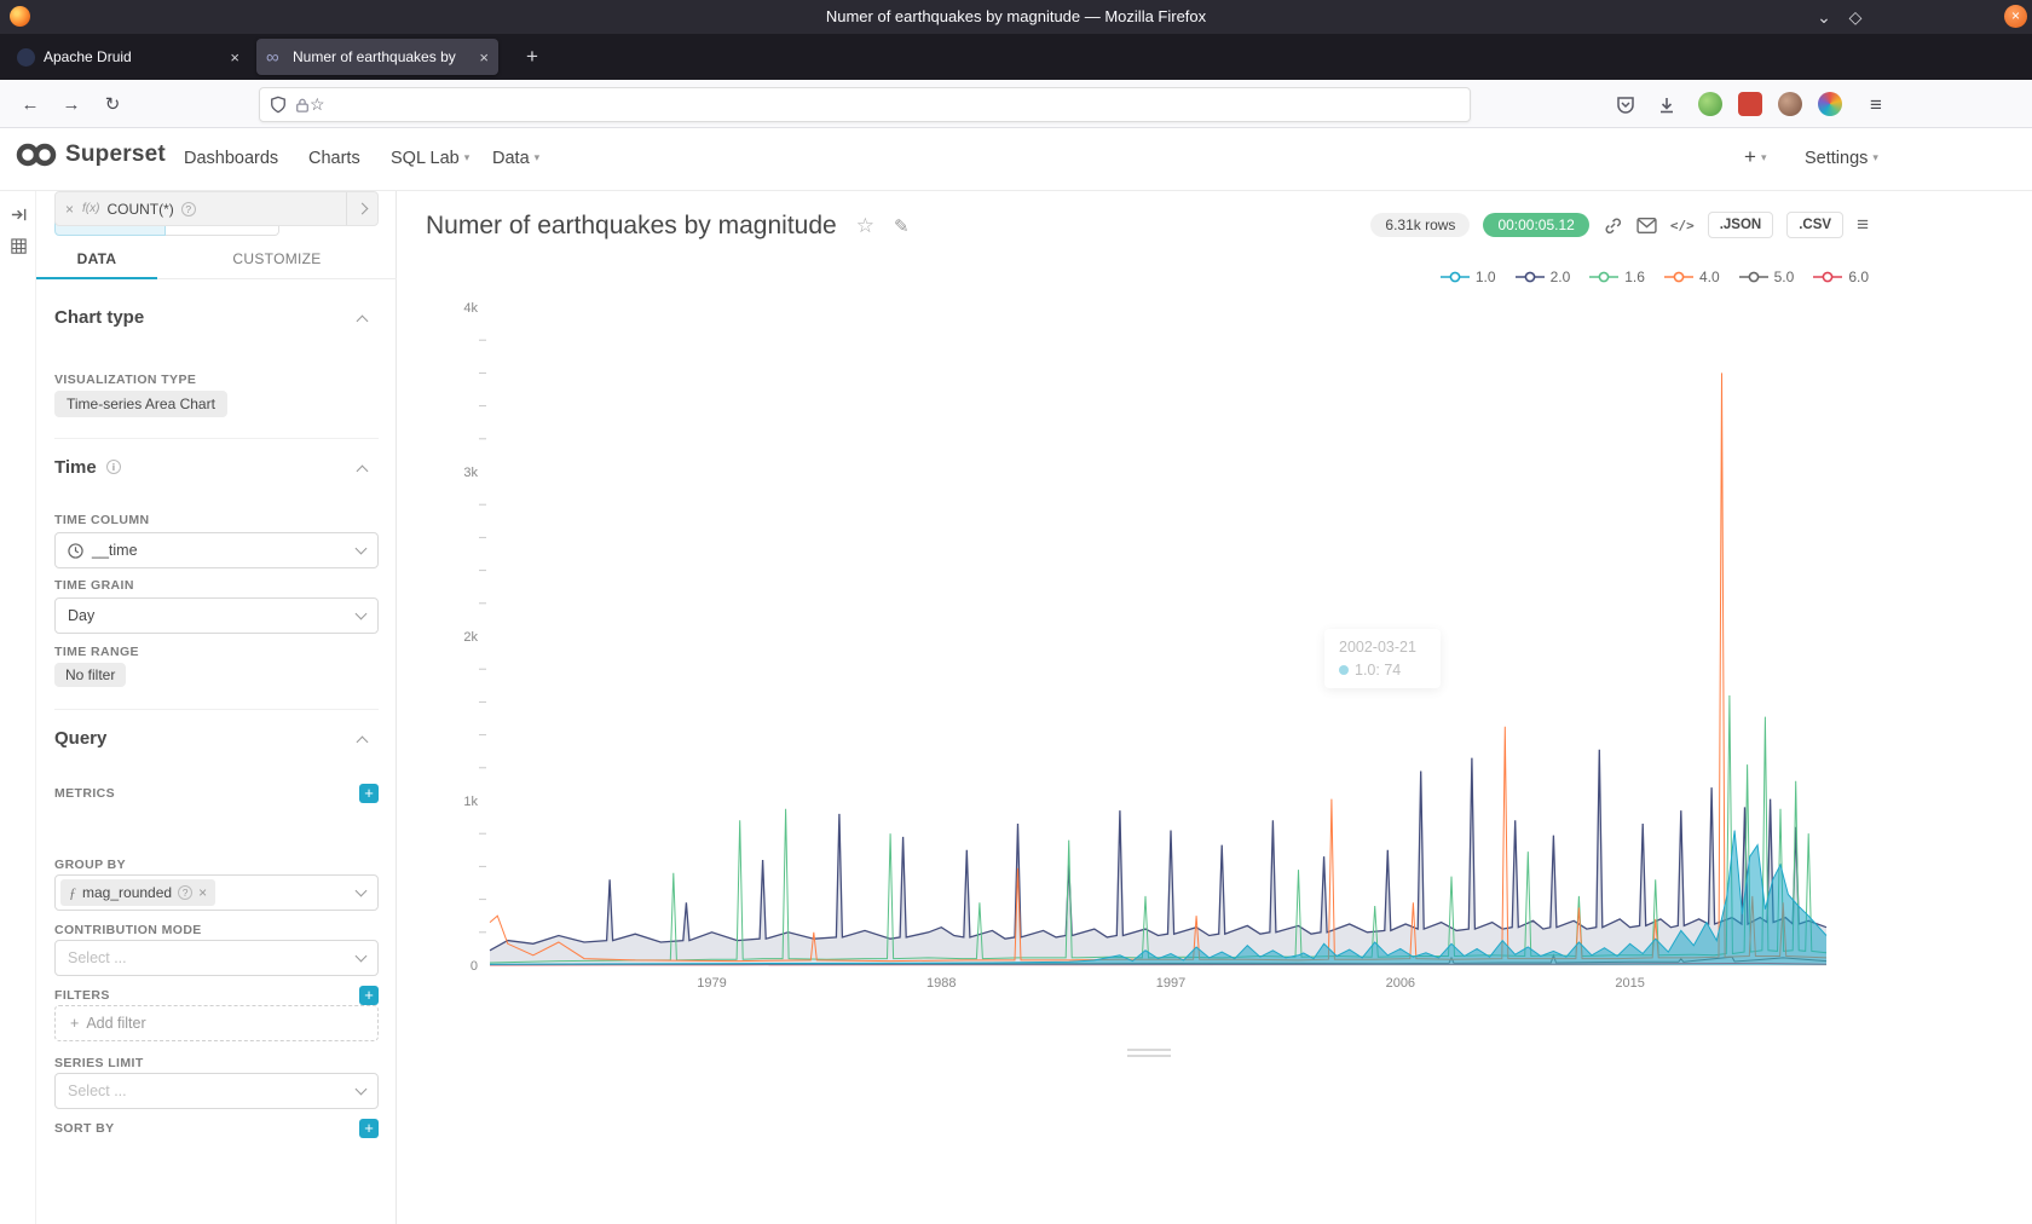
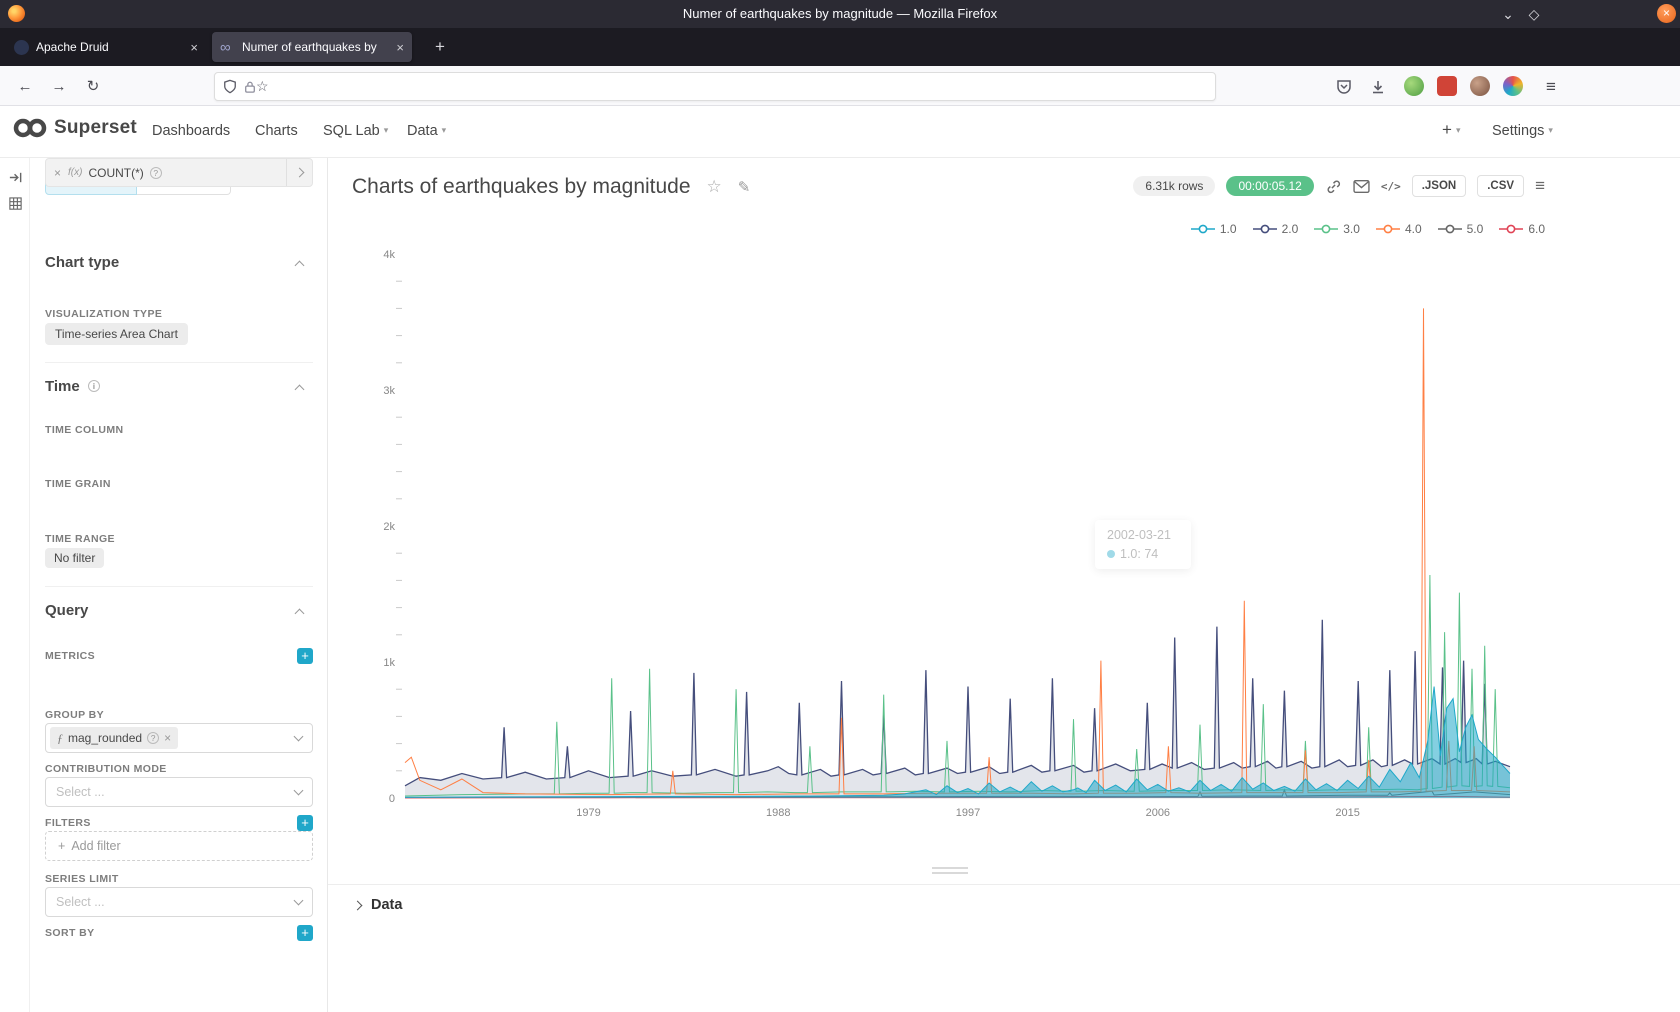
  Numer of earthquakes by magnitude — Mozilla Firefox
  ⌄
  ◇
  ×
  Apache Druid
  ×
  ∞
  Numer of earthquakes by
  ×
  +
  ←
  →
  ↻
  ☆
  ≡
  Superset
  Dashboards
  Charts
  SQL Lab ▾
  Data ▾
  + ▾
  Settings ▾
- DATA
- CUSTOMIZE
  Chart type
  VISUALIZATION TYPE
  Time-series Area Chart
  Time i
  TIME COLUMN
- __time
  TIME GRAIN
- Day
  TIME RANGE
  No filter
  Query
  METRICS
  +
  ×
  f(x)
  COUNT(*)
  ?
  GROUP BY
  ƒ
  mag_rounded
  ?
  ×
  CONTRIBUTION MODE
  Select ...
  FILTERS
  +
  +
  Add filter
  SERIES LIMIT
  Select ...
  SORT BY
  +
- Numer of earthquakes by magnitude
+ Charts of earthquakes by magnitude
  ☆
  ✎
  6.31k rows
  00:00:05.12
  </>
  .JSON
  .CSV
  ≡
  1.0
  2.0
- 1.6
+ 3.0
  4.0
  5.0
  6.0
  0
  1k
  2k
  3k
  4k
  1979
  1988
  1997
  2006
  2015
  2002-03-21
  1.0: 74
+ Data
